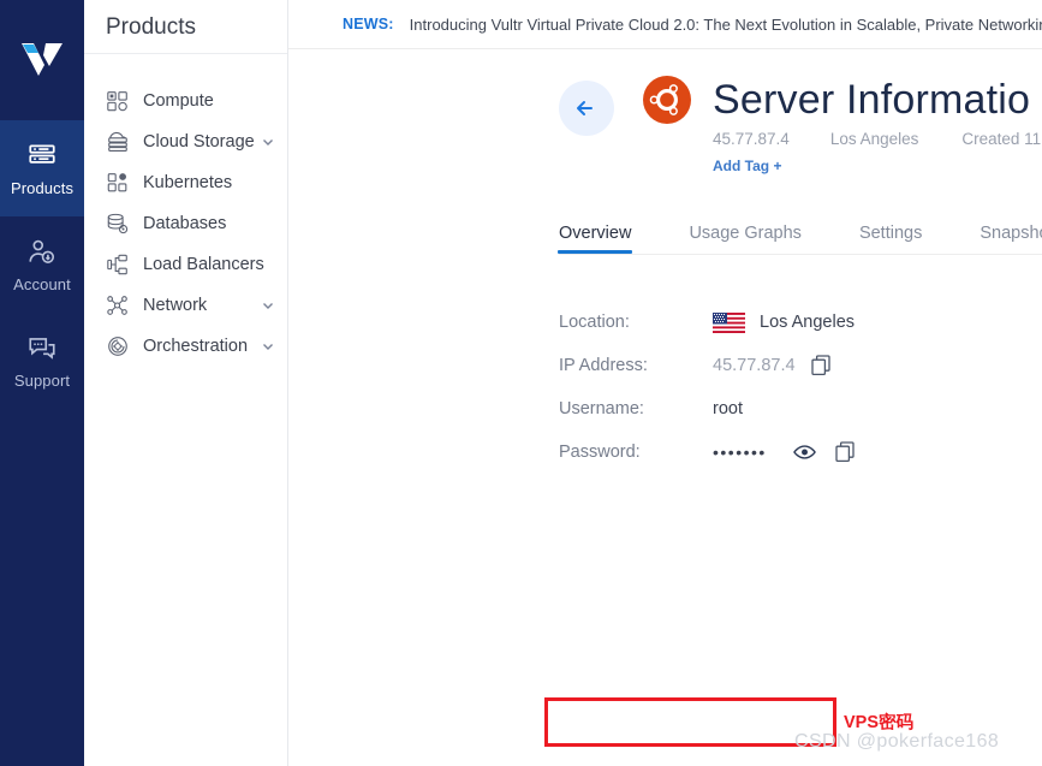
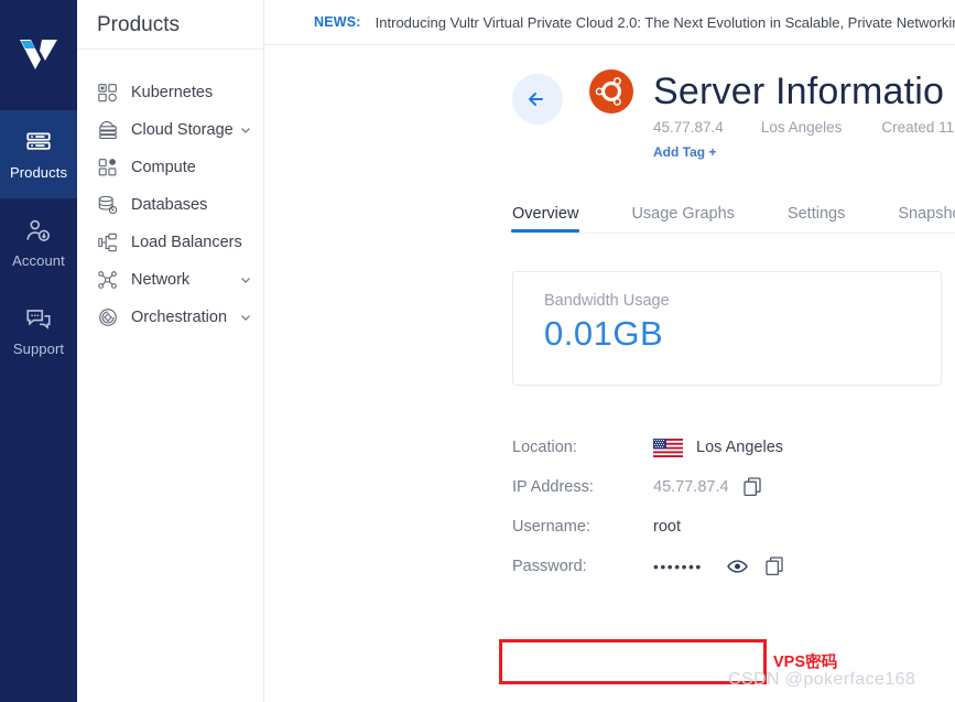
  Products
  Account
  Support
  Products
- Compute
+ Kubernetes
  Cloud Storage
- Kubernetes
+ Compute
  Databases
  Load Balancers
  Network
  Orchestration
  NEWS:
  Introducing Vultr Virtual Private Cloud 2.0: The Next Evolution in Scalable, Private Networki
  Server Informatio
  45.77.87.4
  Los Angeles
  Created 11
  Add Tag +
  Overview
  Usage Graphs
  Settings
+ Bandwidth Usage
+ 0.01GB
  Location:
  Los Angeles
  IP Address:
  45.77.87.4
  Username:
  root
  Password:
  •••••••
  VPS密码
  CSDN @pokerface168
